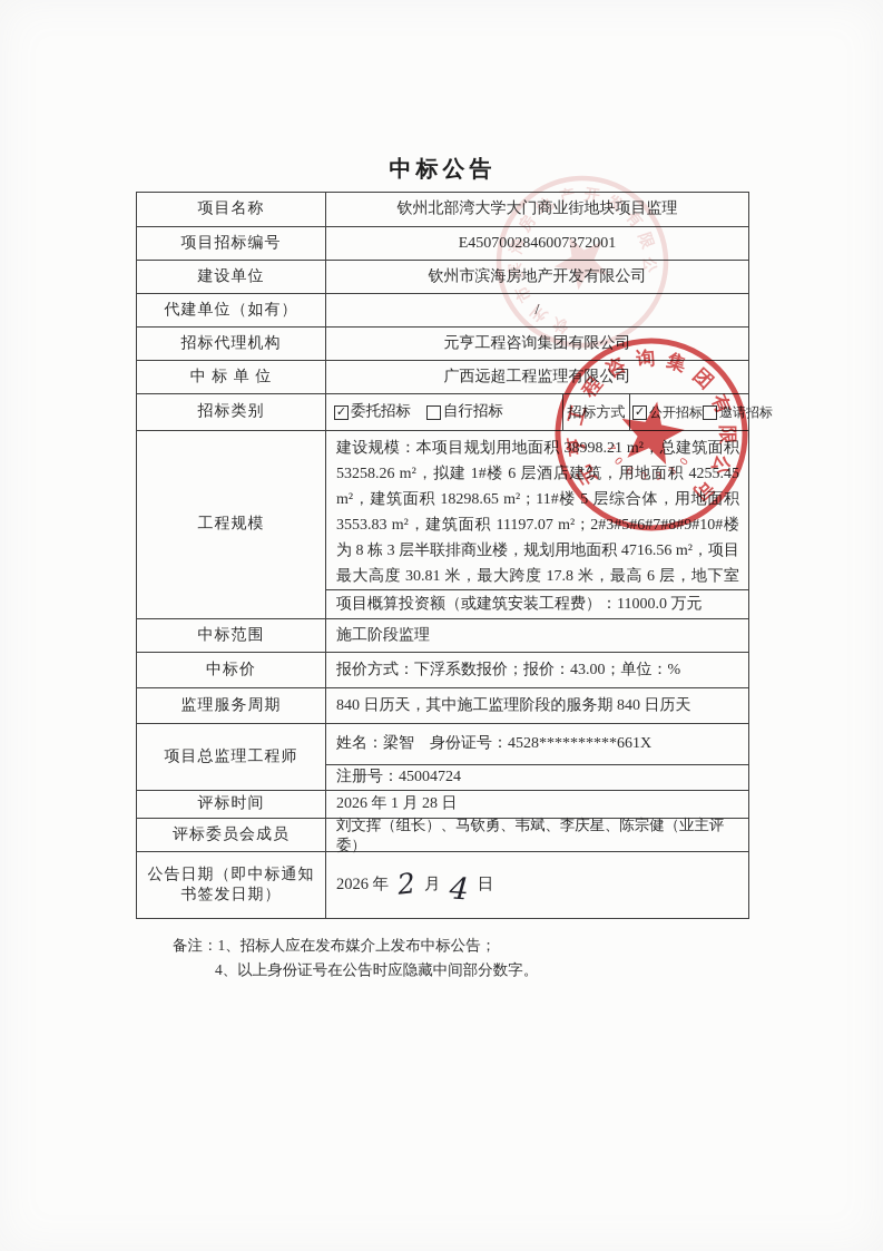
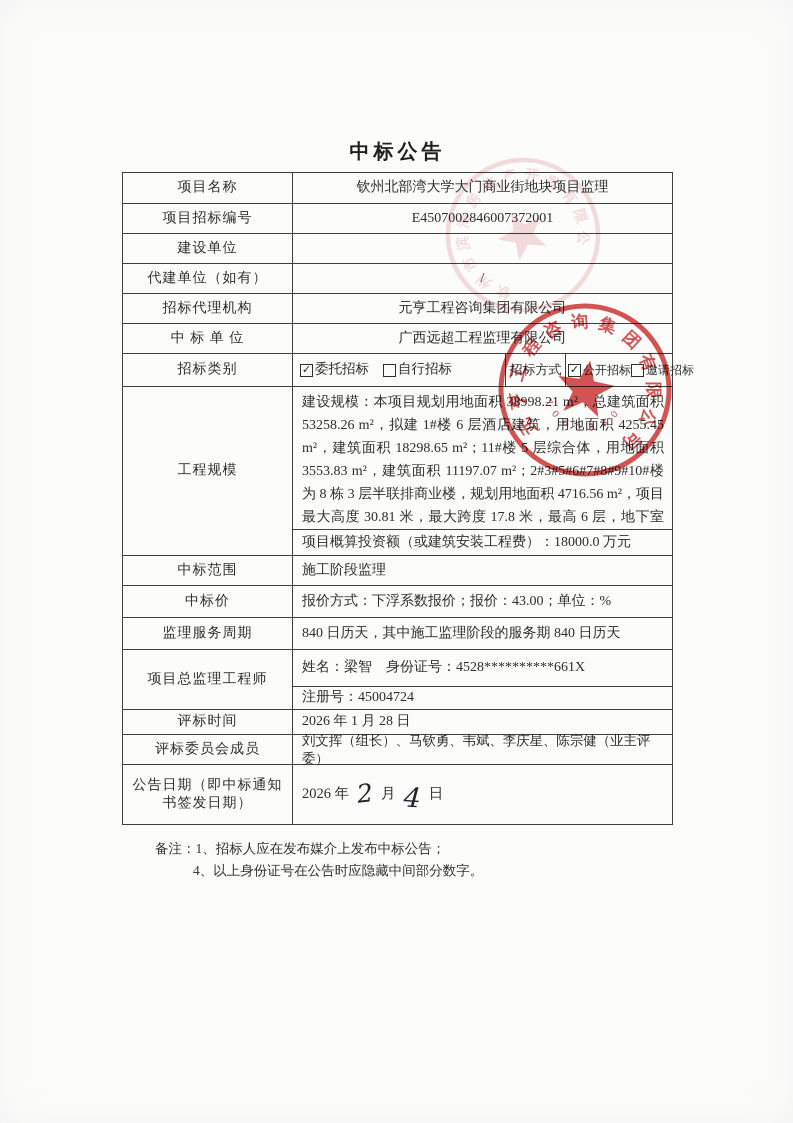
  中标公告
  项目名称
  钦州北部湾大学大门商业街地块项目监理
  项目招标编号
  E4507002846007372001
  建设单位
- 钦州市滨海房地产开发有限公司
  代建单位（如有）
  /
  招标代理机构
  元亨工程咨询集团有限公司
  中 标 单 位
  广西远超工程监理有限公司
  招标类别
  ✓
  委托招标
  自行招标
  招标方式
  ✓
  公开招标
  邀请招标
  工程规模
  建设规模：本项目规划用地面积 38998.21 m²，总建筑面积 53258.26 m²，拟建 1#楼 6 层酒店建筑，用地面积 4255.45 m²，建筑面积 18298.65 m²；11#楼 5 层综合体，用地面积 3553.83 m²，建筑面积 11197.07 m²；2#3#5#6#7#8#9#10#楼为 8 栋 3 层半联排商业楼，规划用地面积 4716.56 m²，项目最大高度 30.81 米，最大跨度 17.8 米，最高 6 层，地下室
- 项目概算投资额（或建筑安装工程费）：11000.0 万元
+ 项目概算投资额（或建筑安装工程费）：18000.0 万元
  中标范围
  施工阶段监理
  中标价
  报价方式：下浮系数报价；报价：43.00；单位：%
  监理服务周期
  840 日历天，其中施工监理阶段的服务期 840 日历天
  项目总监理工程师
  姓名：梁智 身份证号：4528**********661X
  注册号：45004724
  评标时间
  2026 年 1 月 28 日
  评标委员会成员
  刘文挥（组长）、马钦勇、韦斌、李庆星、陈宗健（业主评委）
  公告日期（即中标通知书签发日期）
  2026 年
  月
  日
  备注：1、招标人应在发布媒介上发布中标公告；
  4、以上身份证号在公告时应隐藏中间部分数字。
